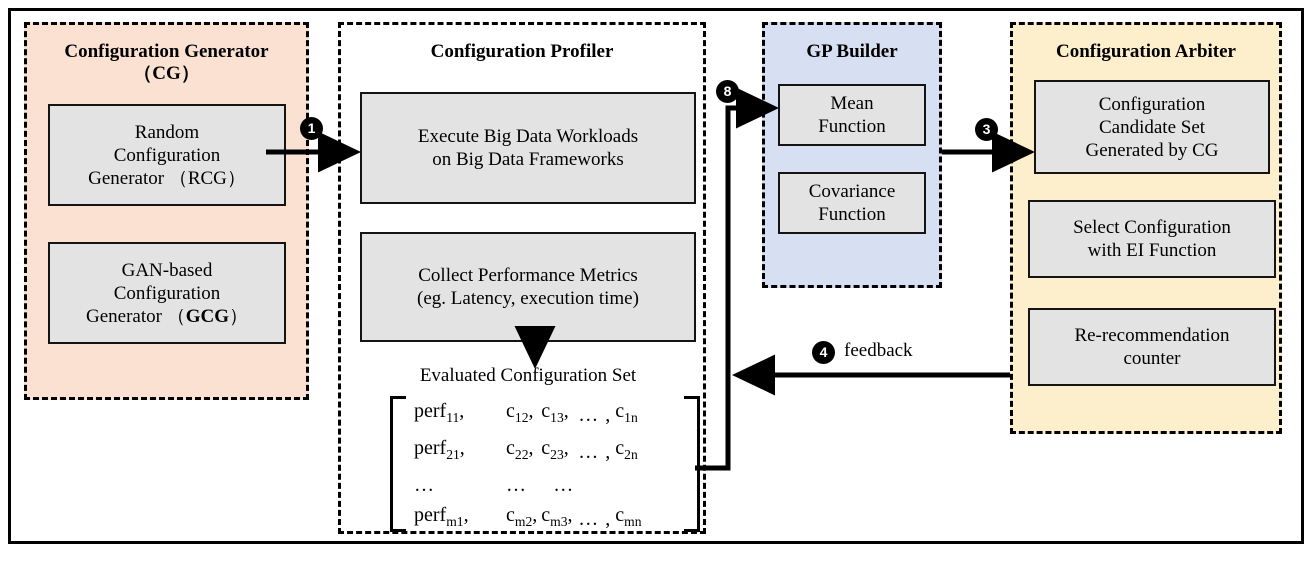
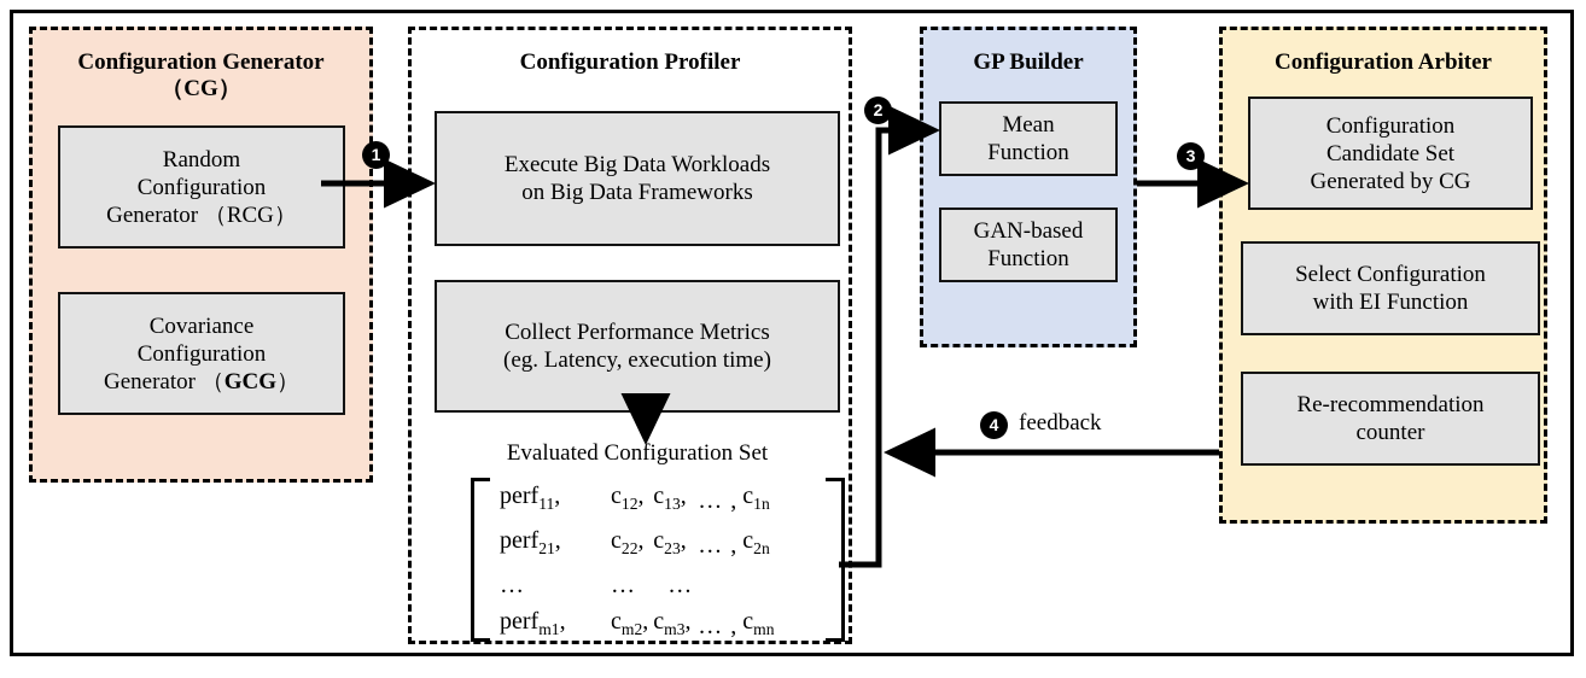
  Configuration Generator
  （CG）
  Random
  Configuration
  Generator （RCG）
- GAN-based
+ Covariance
  Configuration
  Generator （GCG）
  Configuration Profiler
  Execute Big Data Workloads
  on Big Data Frameworks
  Collect Performance Metrics
  (eg. Latency, execution time)
  Evaluated Configuration Set
  perf11,	c12,	c13,	… ,	c1n
  perf21,	c22,	c23,	… ,	c2n
  …	…	…
  perfm1,	cm2,	cm3,	… ,	cmn
  GP Builder
  Mean
  Function
- Covariance
+ GAN-based
  Function
  Configuration Arbiter
  Configuration
  Candidate Set
  Generated by CG
  Select Configuration
  with EI Function
  Re-recommendation
  counter
  1
- 8
+ 2
  3
  4
  feedback
